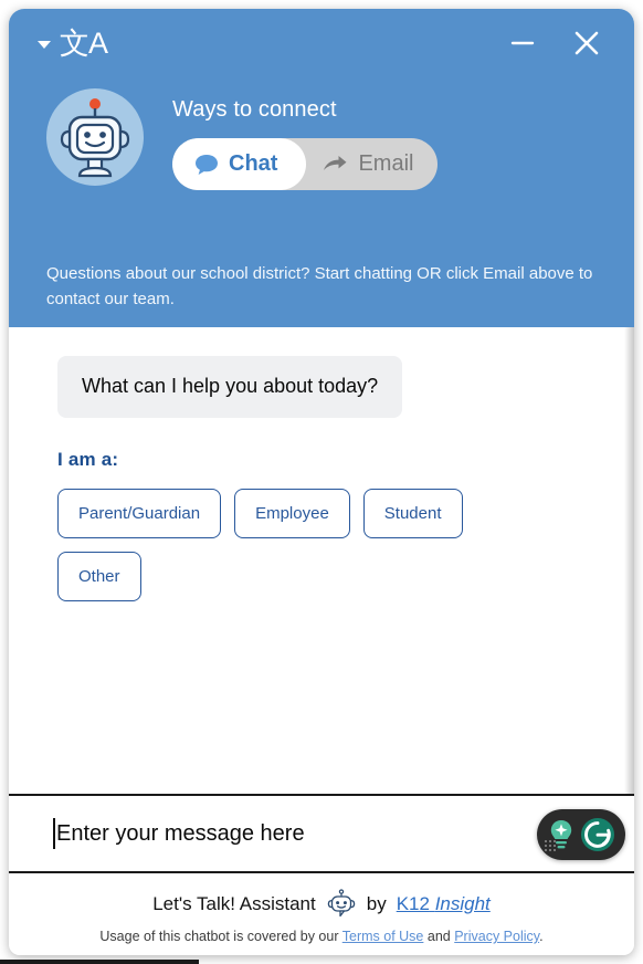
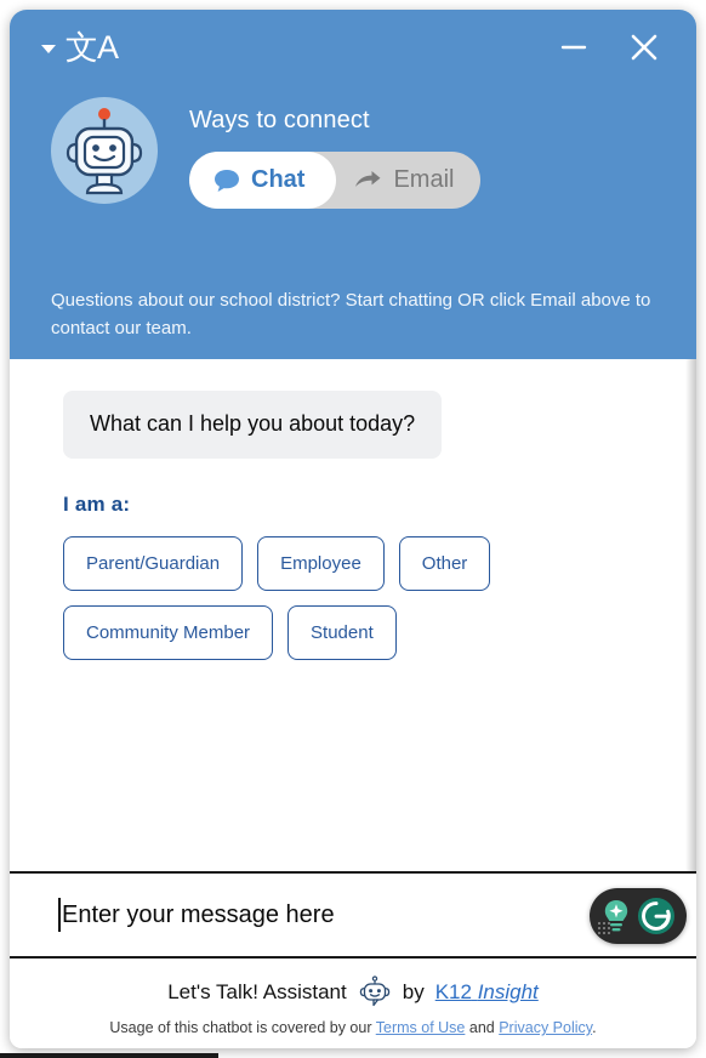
  文A
  Ways to connect
  Chat
  Email
  Questions about our school district? Start chatting OR click Email above to contact our team.
  What can I help you about today?
  I am a:
  Parent/Guardian
  Employee
- Student
+ Other
+ Community Member
- Other
+ Student
  Enter your message here
  Let's Talk! Assistant
  by
  K12 Insight
  Usage of this chatbot is covered by our Terms of Use and Privacy Policy.
